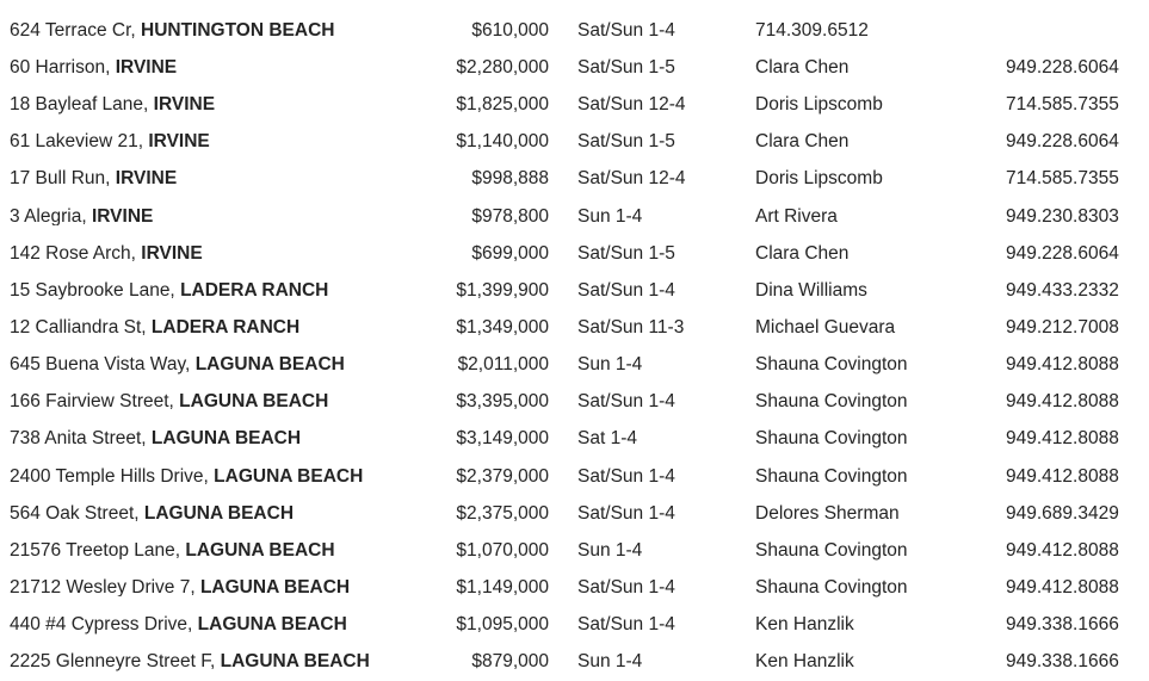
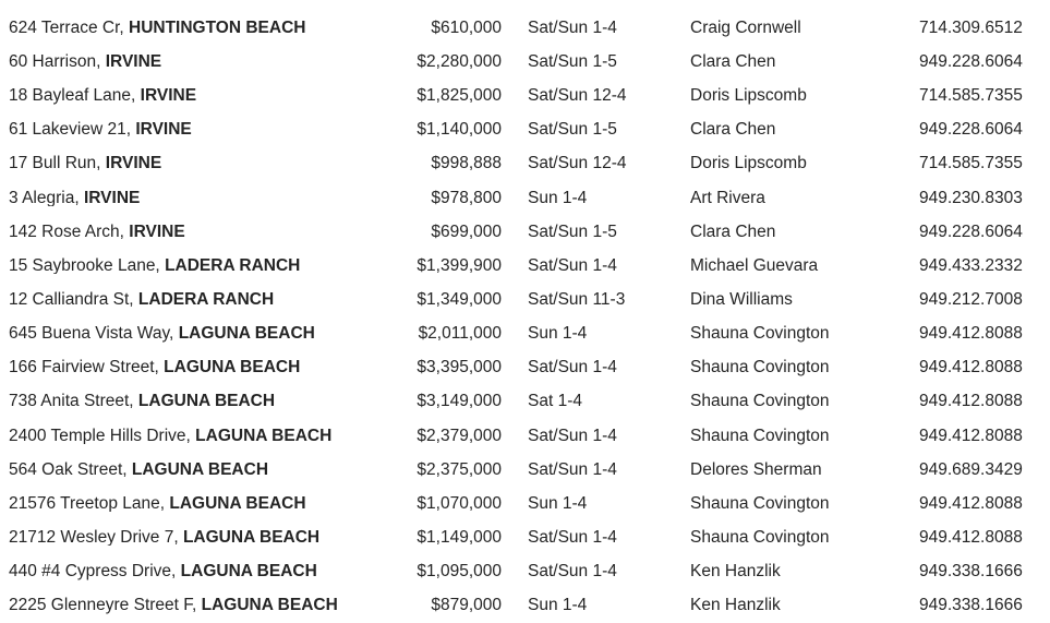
  624 Terrace Cr, HUNTINGTON BEACH
  $610,000
  Sat/Sun 1-4
+ Craig Cornwell
  714.309.6512
  60 Harrison, IRVINE
  $2,280,000
  Sat/Sun 1-5
  Clara Chen
  949.228.6064
  18 Bayleaf Lane, IRVINE
  $1,825,000
  Sat/Sun 12-4
  Doris Lipscomb
  714.585.7355
  61 Lakeview 21, IRVINE
  $1,140,000
  Sat/Sun 1-5
  Clara Chen
  949.228.6064
  17 Bull Run, IRVINE
  $998,888
  Sat/Sun 12-4
  Doris Lipscomb
  714.585.7355
  3 Alegria, IRVINE
  $978,800
  Sun 1-4
  Art Rivera
  949.230.8303
  142 Rose Arch, IRVINE
  $699,000
  Sat/Sun 1-5
  Clara Chen
  949.228.6064
  15 Saybrooke Lane, LADERA RANCH
  $1,399,900
  Sat/Sun 1-4
- Dina Williams
+ Michael Guevara
  949.433.2332
  12 Calliandra St, LADERA RANCH
  $1,349,000
  Sat/Sun 11-3
- Michael Guevara
+ Dina Williams
  949.212.7008
  645 Buena Vista Way, LAGUNA BEACH
  $2,011,000
  Sun 1-4
  Shauna Covington
  949.412.8088
  166 Fairview Street, LAGUNA BEACH
  $3,395,000
  Sat/Sun 1-4
  Shauna Covington
  949.412.8088
  738 Anita Street, LAGUNA BEACH
  $3,149,000
  Sat 1-4
  Shauna Covington
  949.412.8088
  2400 Temple Hills Drive, LAGUNA BEACH
  $2,379,000
  Sat/Sun 1-4
  Shauna Covington
  949.412.8088
  564 Oak Street, LAGUNA BEACH
  $2,375,000
  Sat/Sun 1-4
  Delores Sherman
  949.689.3429
  21576 Treetop Lane, LAGUNA BEACH
  $1,070,000
  Sun 1-4
  Shauna Covington
  949.412.8088
  21712 Wesley Drive 7, LAGUNA BEACH
  $1,149,000
  Sat/Sun 1-4
  Shauna Covington
  949.412.8088
  440 #4 Cypress Drive, LAGUNA BEACH
  $1,095,000
  Sat/Sun 1-4
  Ken Hanzlik
  949.338.1666
  2225 Glenneyre Street F, LAGUNA BEACH
  $879,000
  Sun 1-4
  Ken Hanzlik
  949.338.1666
